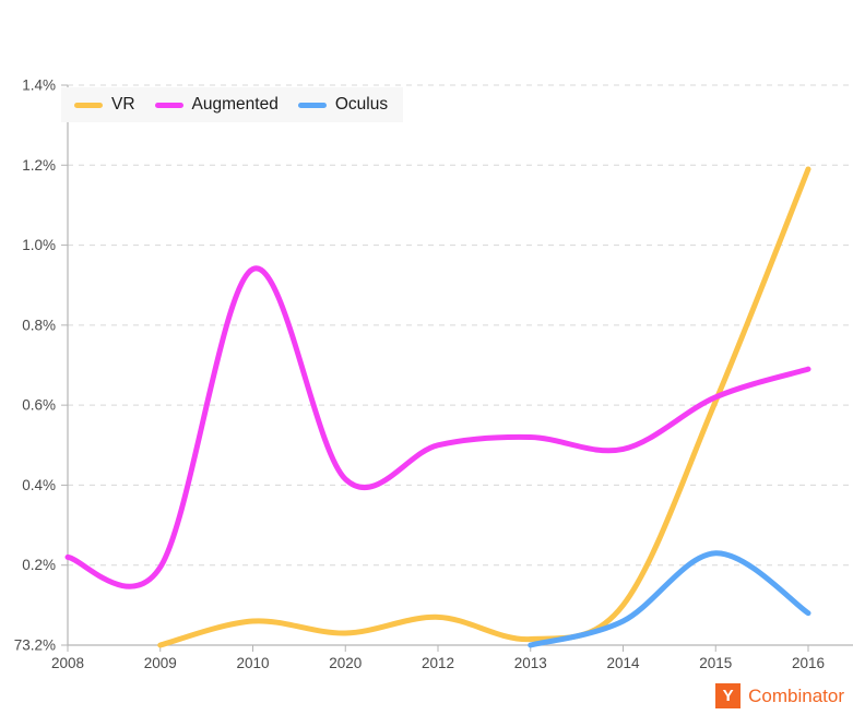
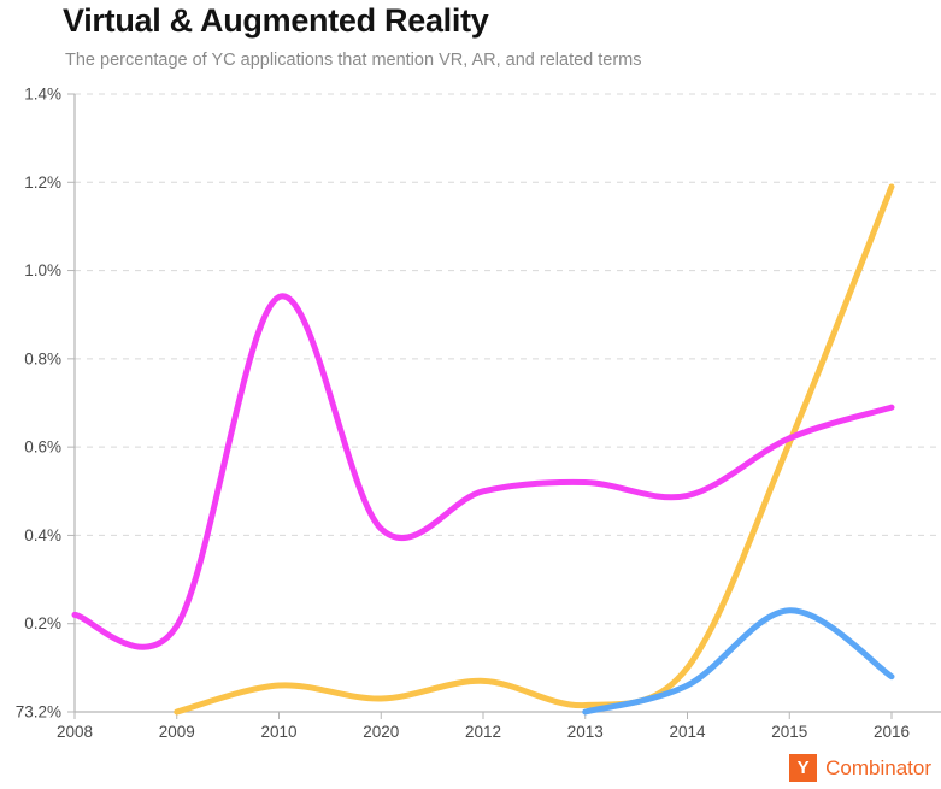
+ Virtual & Augmented Reality
+ The percentage of YC applications that mention VR, AR, and related terms
  73.2%
  0.2%
  0.4%
  0.6%
  0.8%
  1.0%
  1.2%
  1.4%
  2008
  2009
  2010
  2020
  2012
  2013
  2014
  2015
  2016
- VR
- Augmented
- Oculus
  Y
  Combinator
